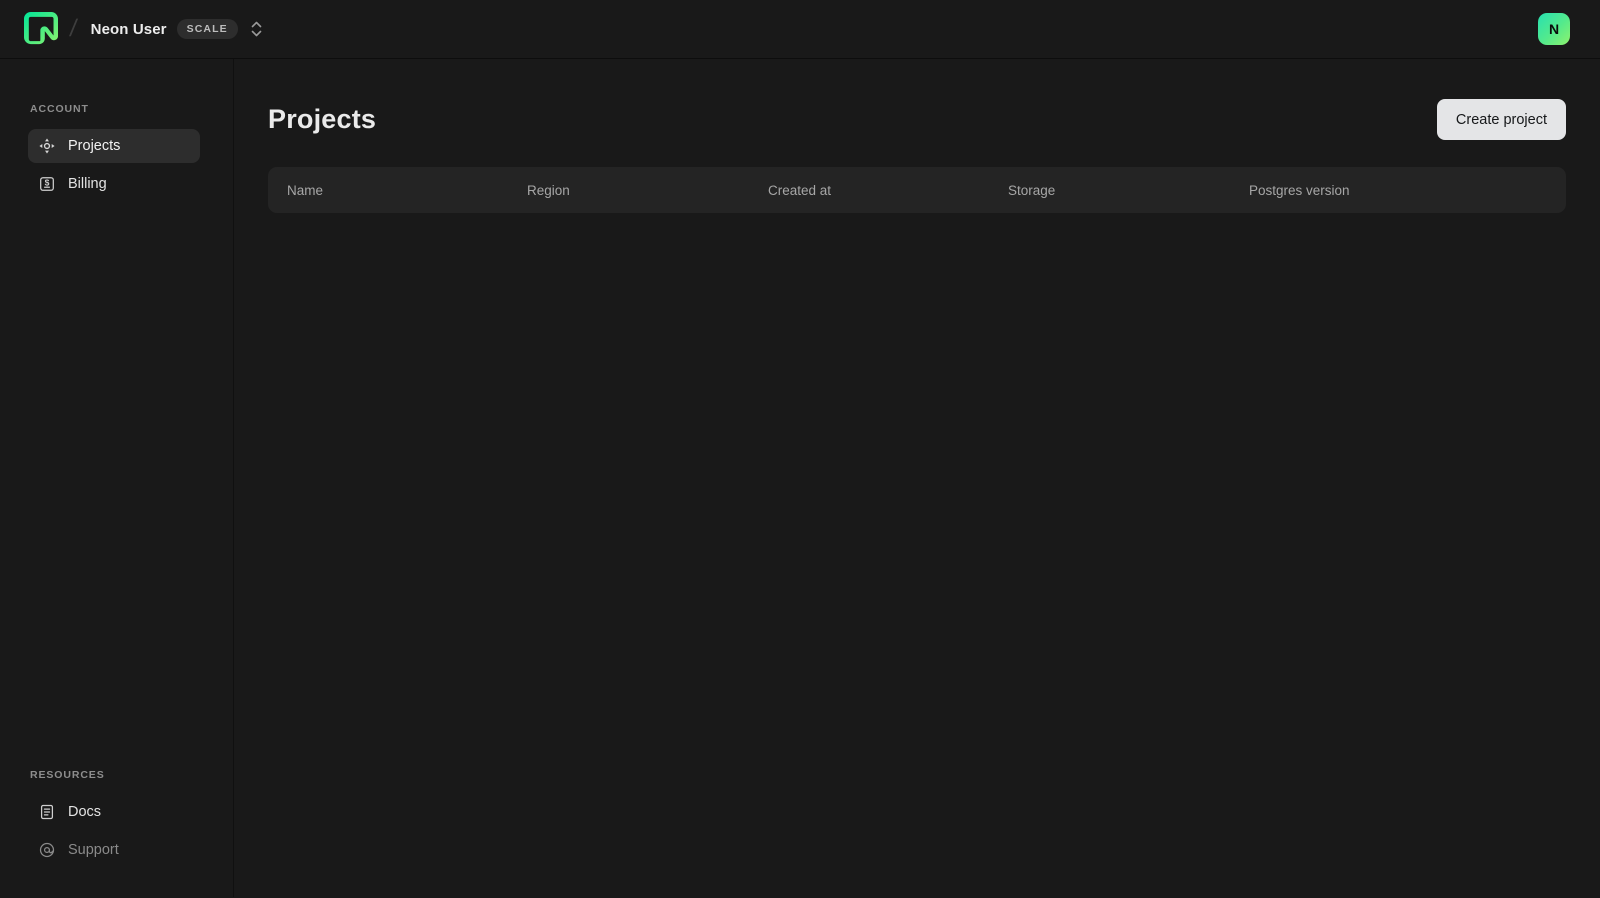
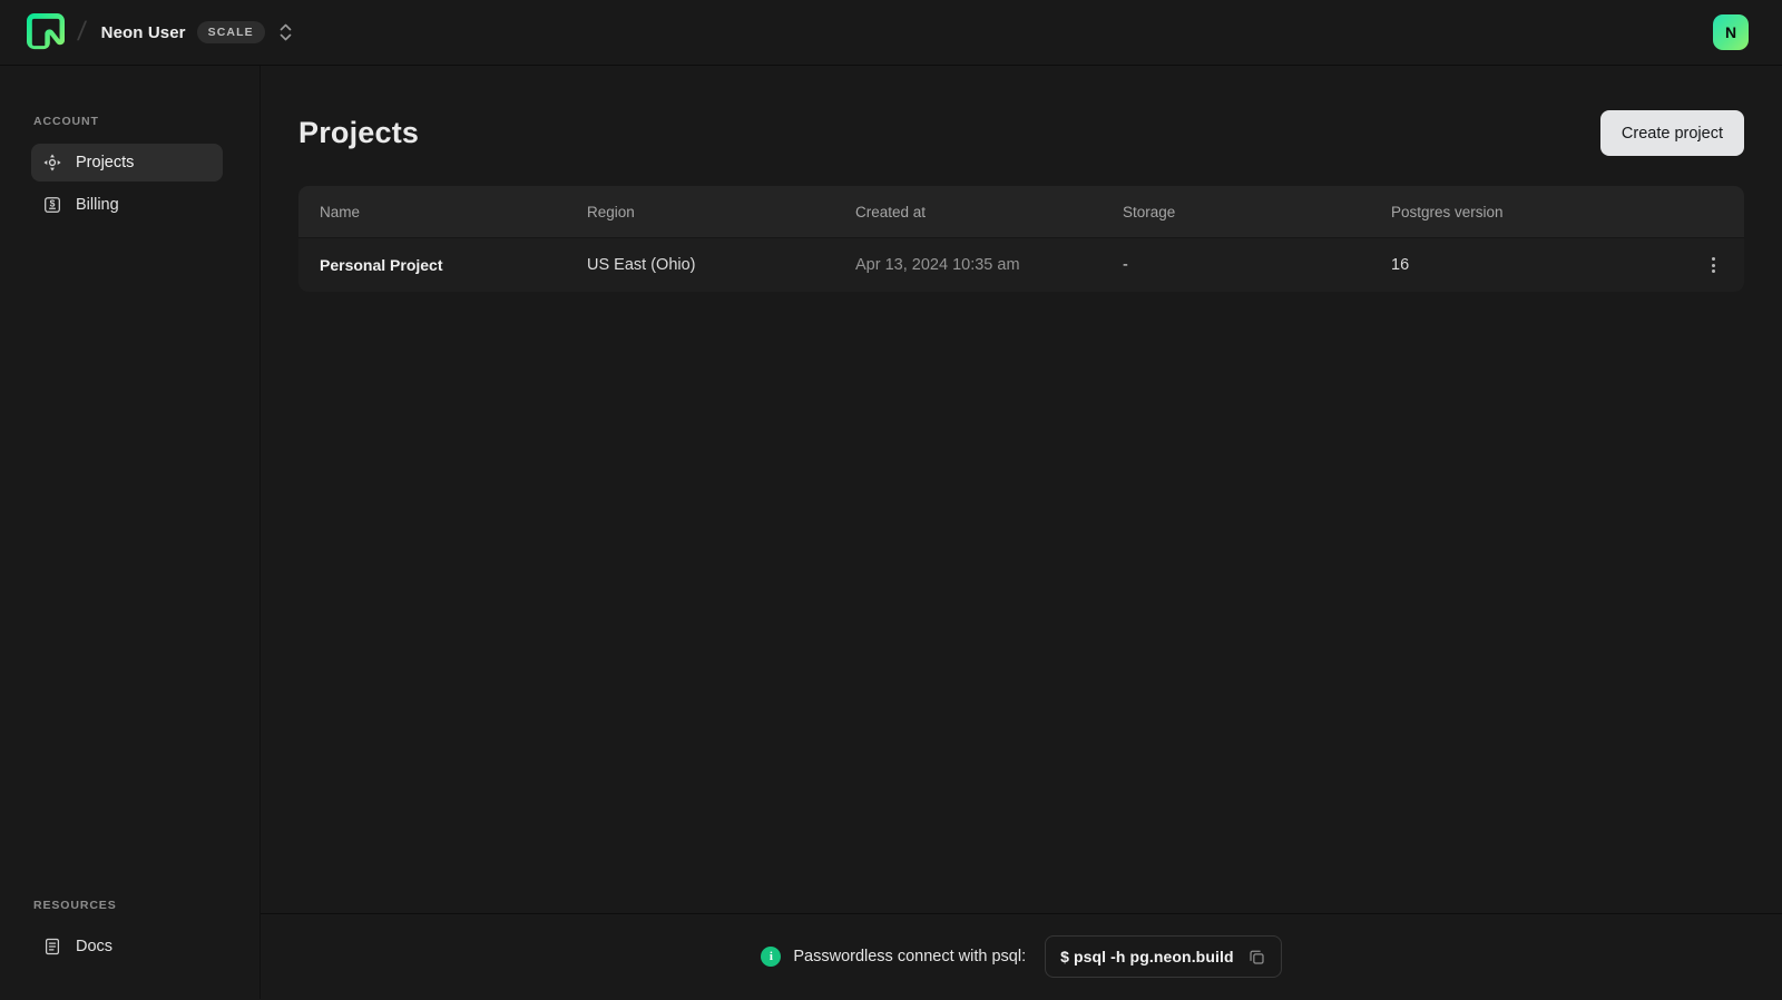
  Neon User
  SCALE
  N
  ACCOUNT
  Projects
  $
  Billing
  RESOURCES
  Docs
- Support
  Projects
  Create project
  Name
  Region
  Created at
  Storage
  Postgres version
+ Personal Project
+ US East (Ohio)
+ Apr 13, 2024 10:35 am
+ -
+ 16
+ i
+ Passwordless connect with psql:
+ $ psql -h pg.neon.build
